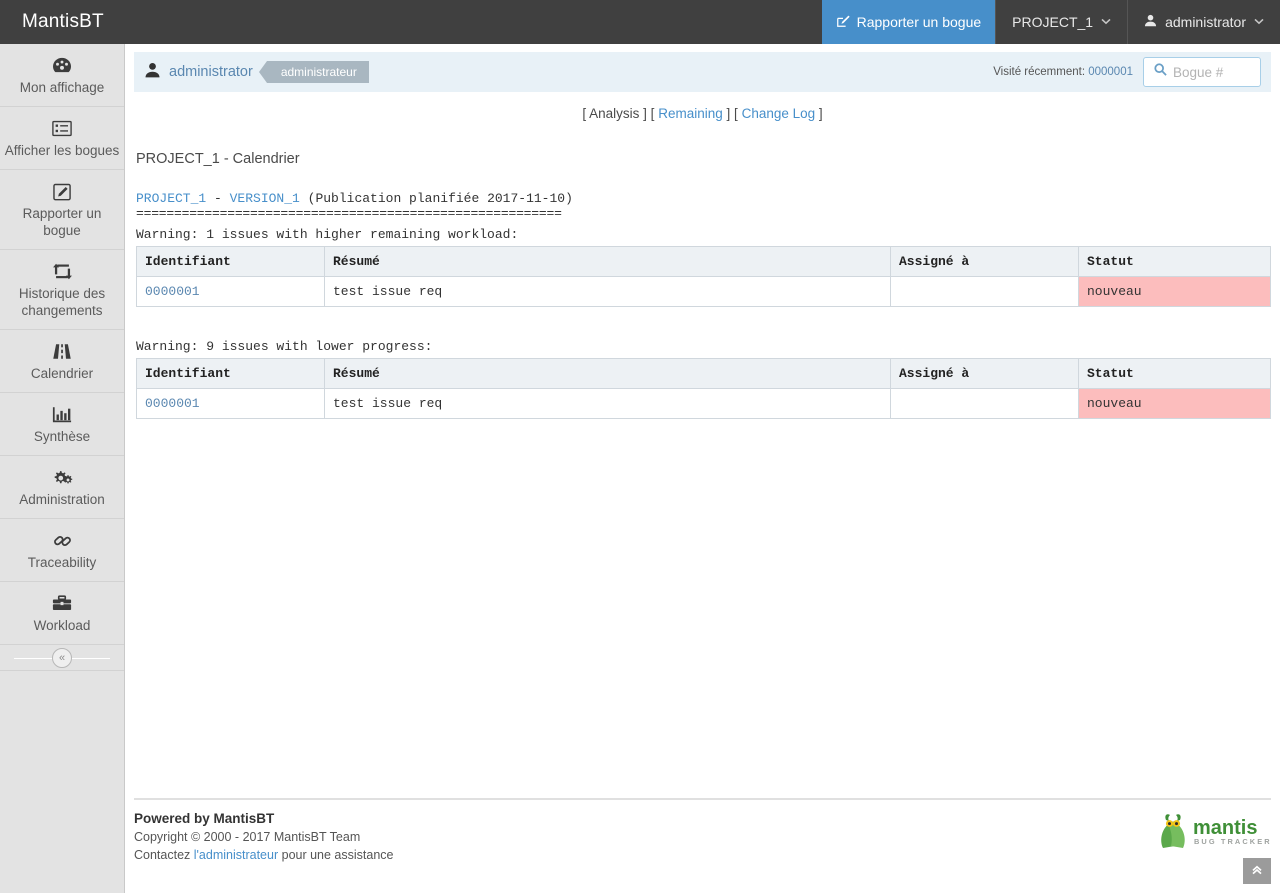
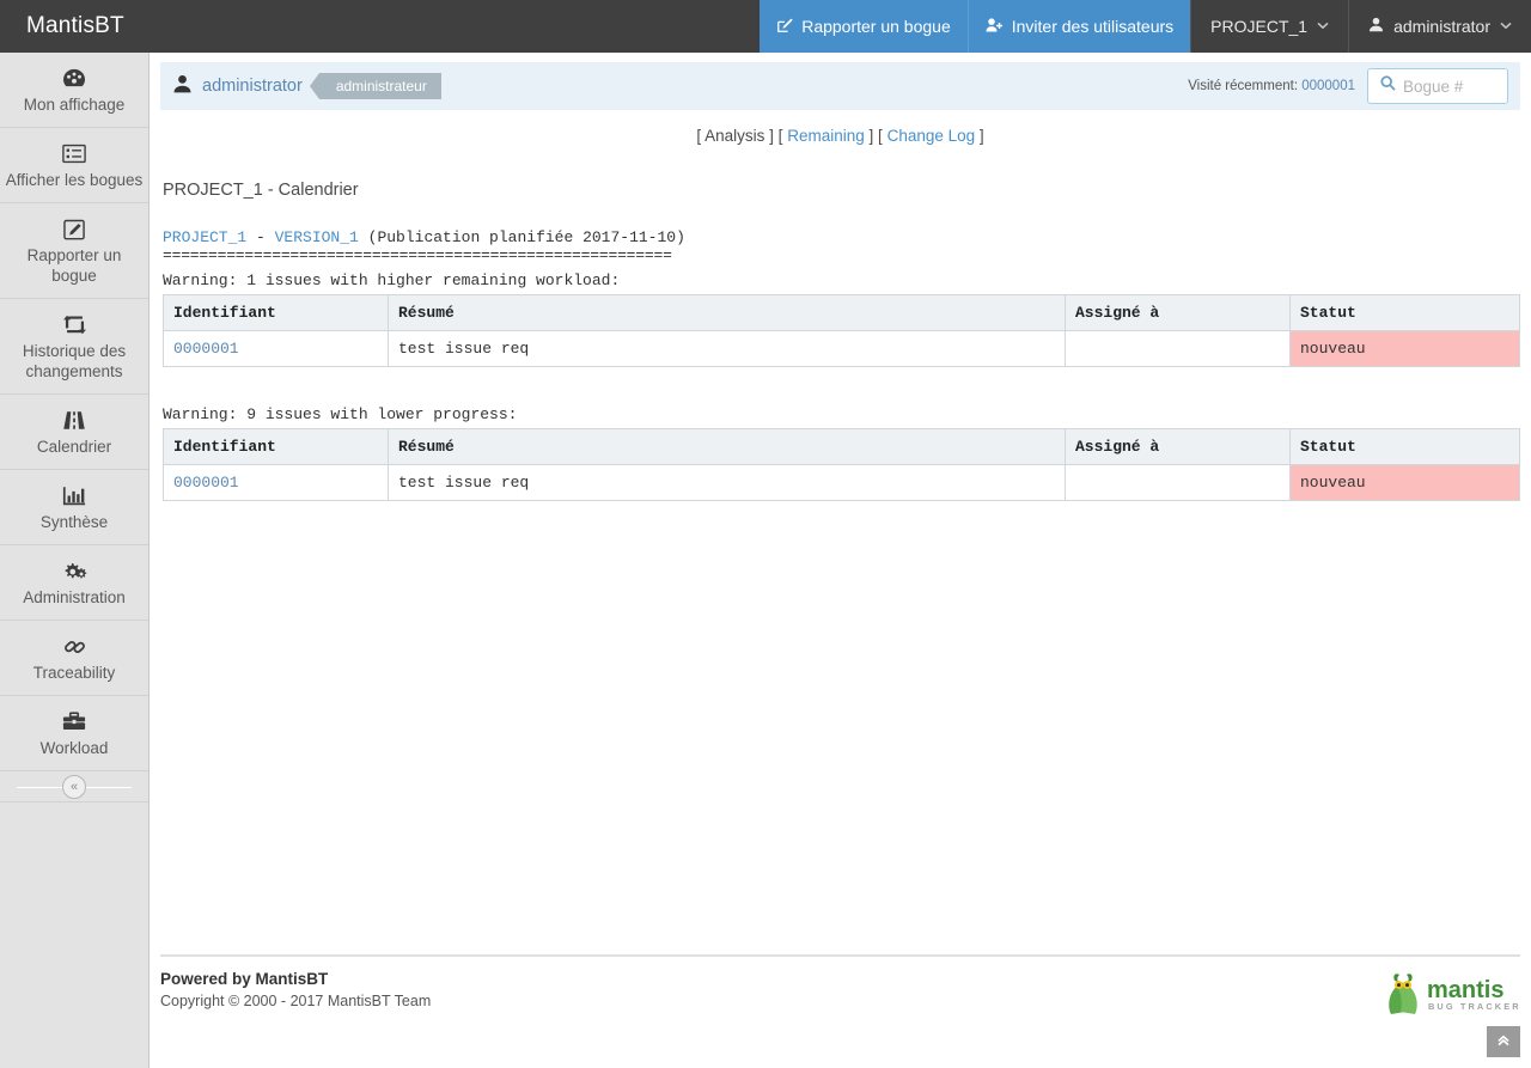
  MantisBT
  Rapporter un bogue
+ Inviter des utilisateurs
  PROJECT_1
  administrator
  Mon affichage
  Afficher les bogues
  Rapporter un bogue
  Historique des changements
  Calendrier
  Synthèse
  Administration
  Traceability
  Workload
  «
  administrator
  administrateur
  Visité récemment: 0000001
  Bogue #
  [ Analysis ] [ Remaining ] [ Change Log ]
  PROJECT_1 - Calendrier
  PROJECT_1 - VERSION_1 (Publication planifiée 2017-11-10)
  ========================================================
  Warning: 1 issues with higher remaining workload:
  Identifiant	Résumé	Assigné à	Statut
  0000001	test issue req		nouveau
  Warning: 9 issues with lower progress:
  Identifiant	Résumé	Assigné à	Statut
  0000001	test issue req		nouveau
  Powered by MantisBT
  Copyright © 2000 - 2017 MantisBT Team
- Contactez l'administrateur pour une assistance
  mantis
  BUG TRACKER
